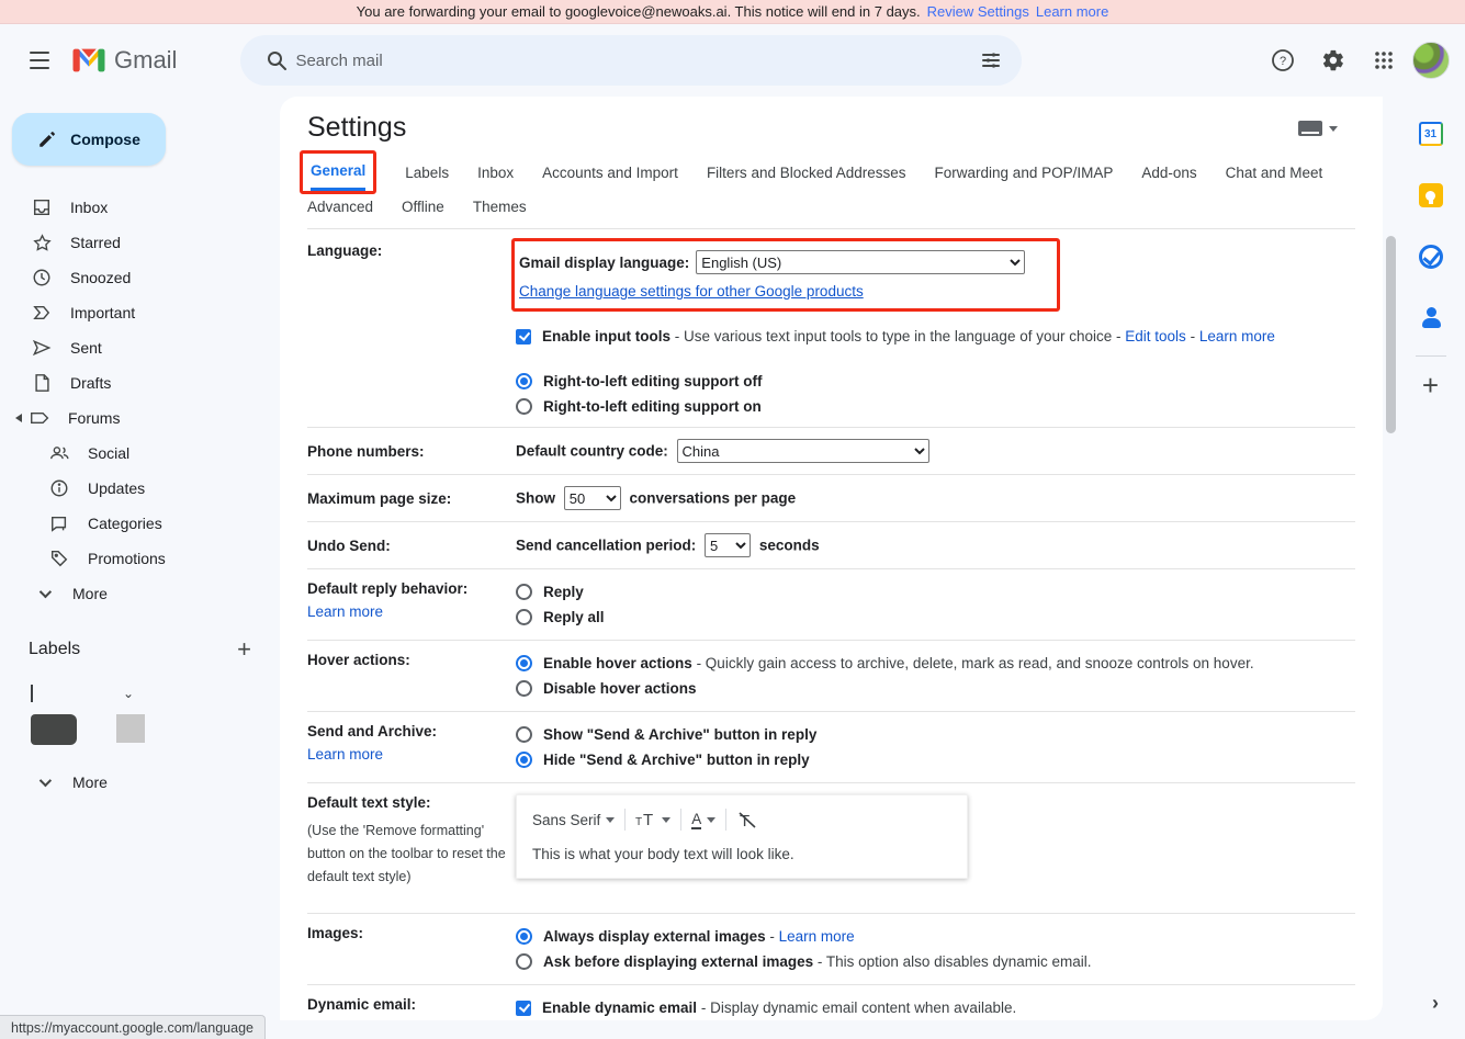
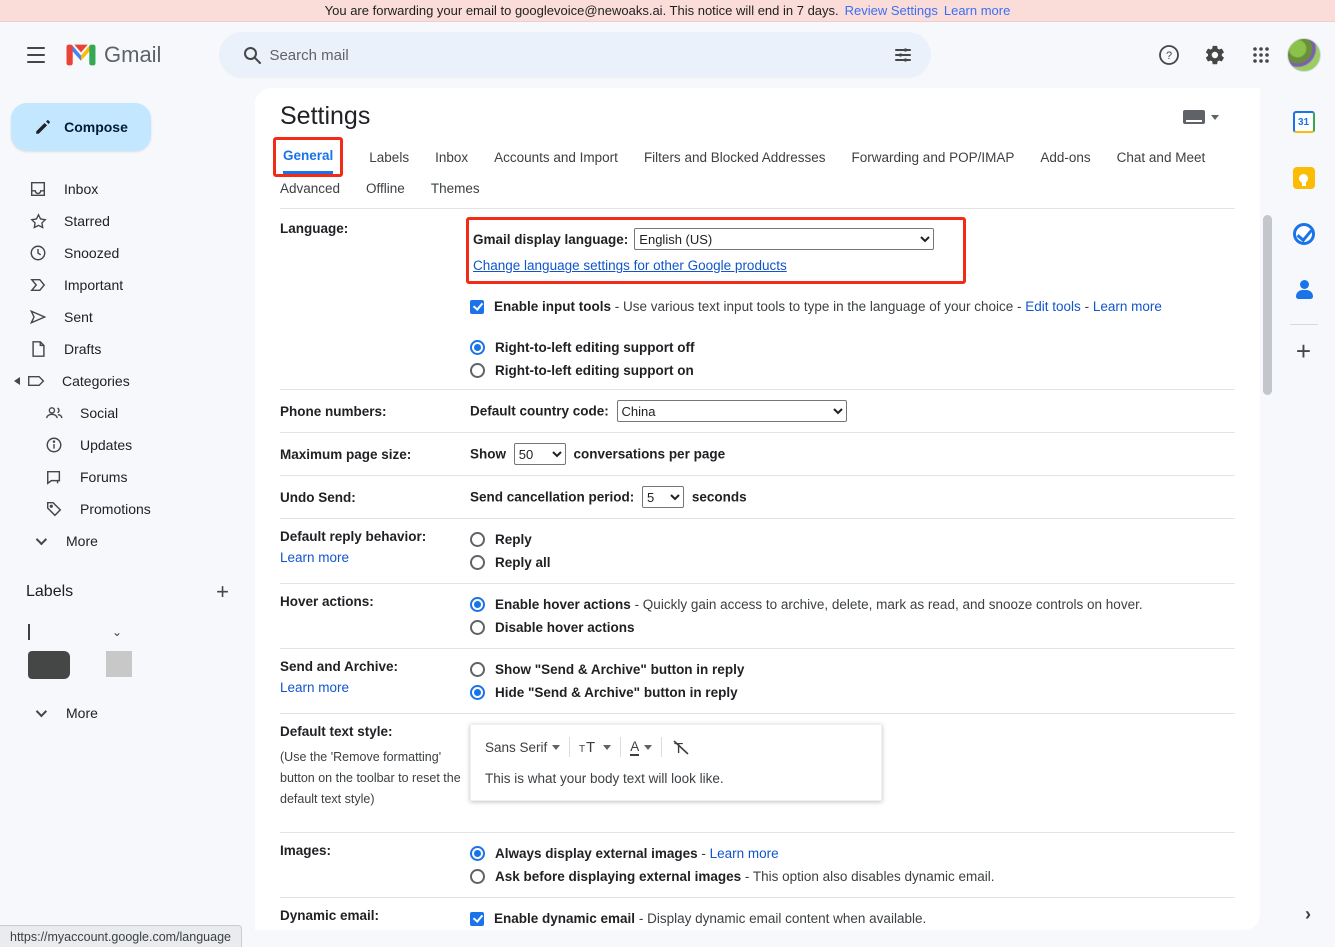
  You are forwarding your email to googlevoice@newoaks.ai. This notice will end in 7 days.
  Review Settings
  Learn more
  Gmail
  Search mail
  ?
  Compose
  Inbox
  Starred
  Snoozed
  Important
  Sent
  Drafts
- Forums
+ Categories
  Social
  Updates
- Categories
+ Forums
  Promotions
  More
  Labels
  +
  ⌄
  More
  https://myaccount.google.com/language
  31
  +
  ›
  Settings
  General
  Labels
  Inbox
  Accounts and Import
  Filters and Blocked Addresses
  Forwarding and POP/IMAP
  Add-ons
  Chat and Meet
  Advanced
  Offline
  Themes
  Language:
  Gmail display language:
  English (US)
  Change language settings for other Google products
  Enable input tools - Use various text input tools to type in the language of your choice - Edit tools - Learn more
  Right-to-left editing support off
  Right-to-left editing support on
  Phone numbers:
  Default country code: China
  Maximum page size:
  Show 50 conversations per page
  Undo Send:
  Send cancellation period: 5 seconds
  Default reply behavior:
  Learn more
  Reply
  Reply all
  Hover actions:
  Enable hover actions - Quickly gain access to archive, delete, mark as read, and snooze controls on hover.
  Disable hover actions
  Send and Archive:
  Learn more
  Show "Send & Archive" button in reply
  Hide "Send & Archive" button in reply
  Default text style:
  (Use the 'Remove formatting' button on the toolbar to reset the default text style)
  Sans Serif
  T
  T
  A
  T
  This is what your body text will look like.
  Images:
  Always display external images - Learn more
  Ask before displaying external images - This option also disables dynamic email.
  Dynamic email:
  Enable dynamic email - Display dynamic email content when available.
